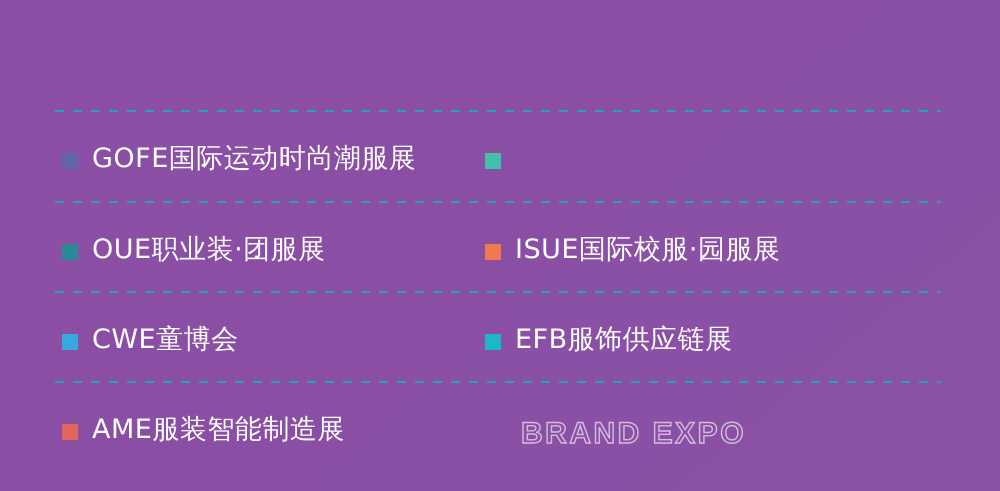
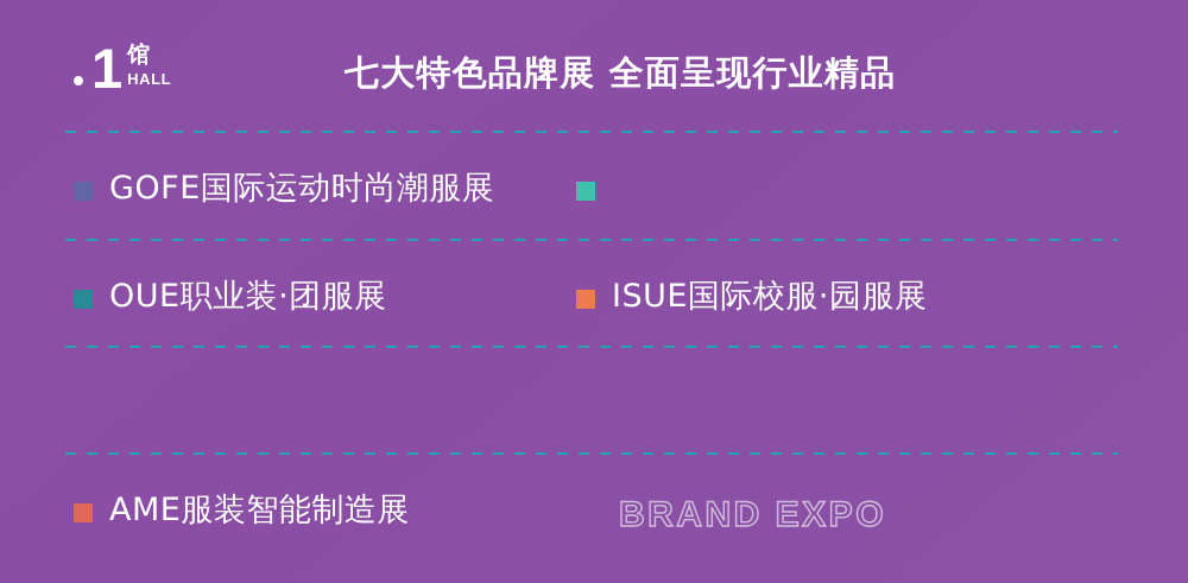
+ 1
+ 馆
+ HALL
+ 七大特色品牌展 全面呈现行业精品
  GOFE国际运动时尚潮服展
  OUE职业装·团服展
  ISUE国际校服·园服展
- CWE童博会
- EFB服饰供应链展
  AME服装智能制造展
  BRAND EXPO
